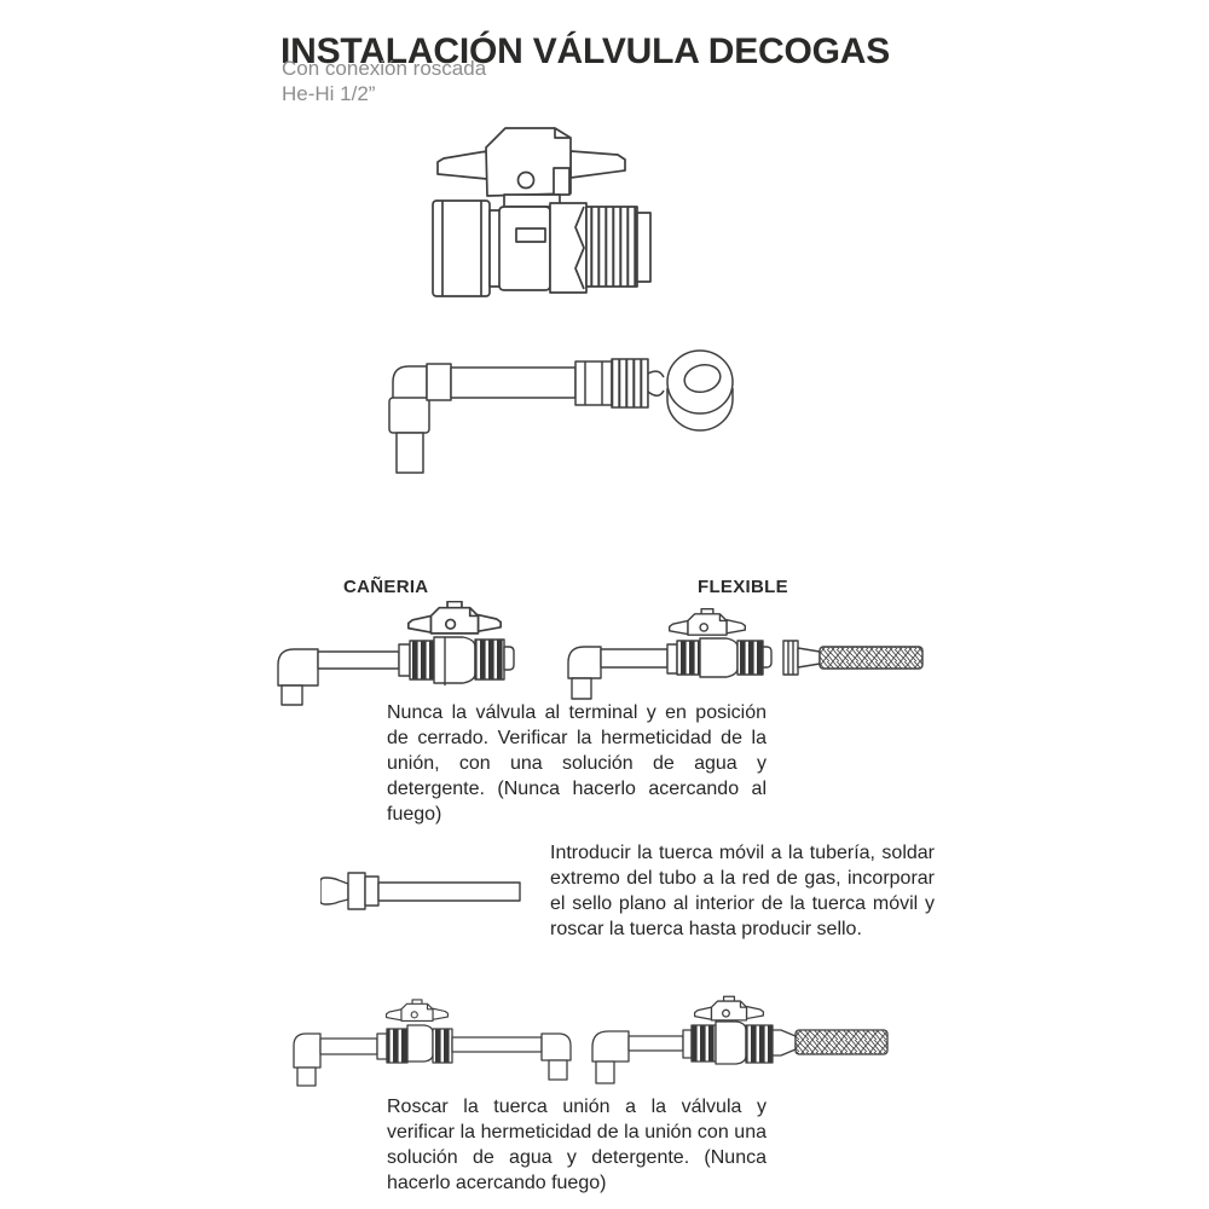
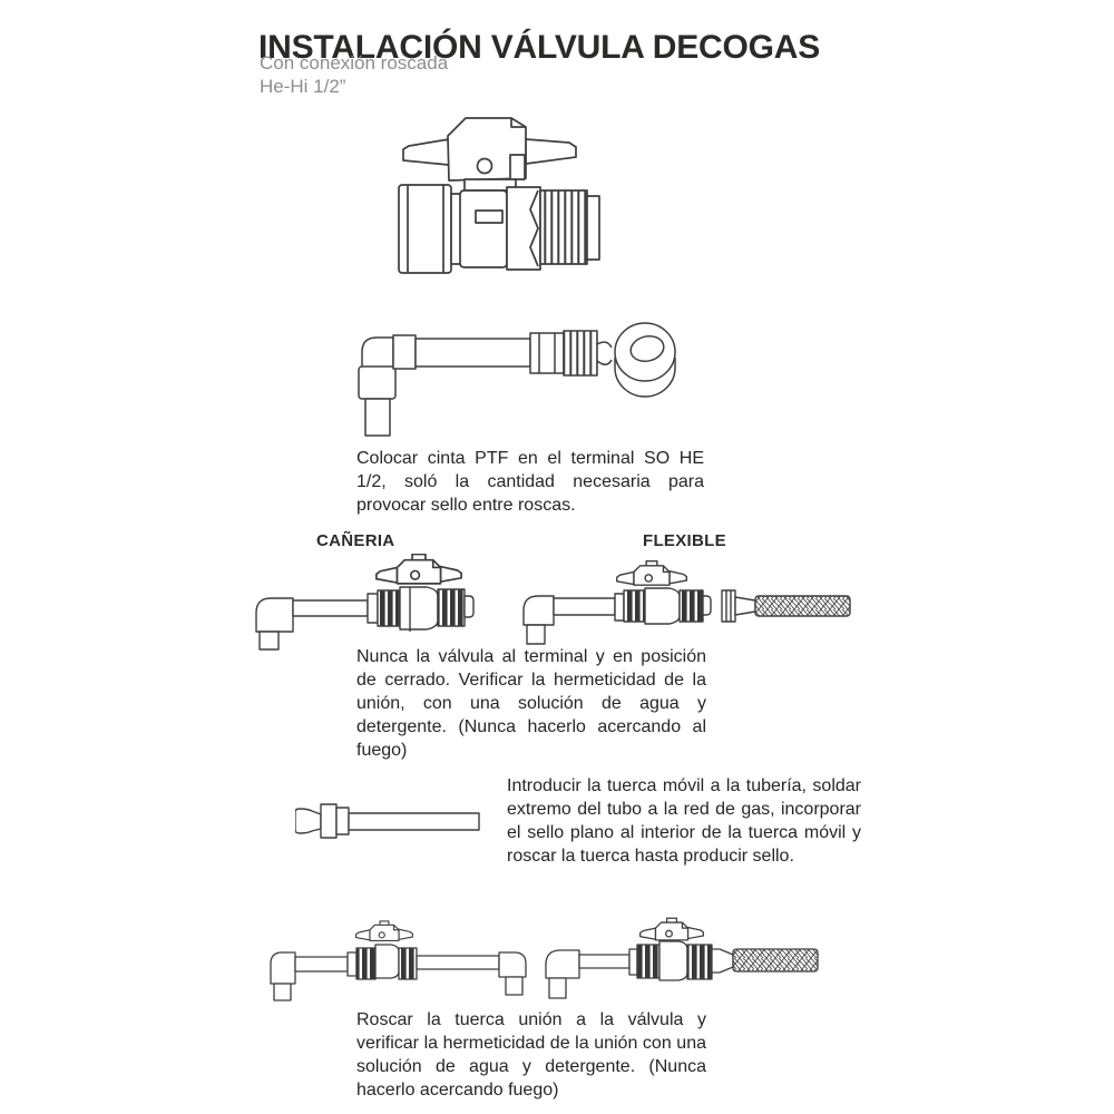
  INSTALACIÓN VÁLVULA DECOGAS
  Con conexión roscada
  He-Hi 1/2”
+ Colocar cinta PTF en el terminal SO HE 1/2, soló la cantidad necesaria para provocar sello entre roscas.
  CAÑERIA
  FLEXIBLE
  Nunca la válvula al terminal y en posición de cerrado. Verificar la hermeticidad de la unión, con una solución de agua y detergente. (Nunca hacerlo acercando al fuego)
  Introducir la tuerca móvil a la tubería, soldar extremo del tubo a la red de gas, incorporar el sello plano al interior de la tuerca móvil y roscar la tuerca hasta producir sello.
  Roscar la tuerca unión a la válvula y verificar la hermeticidad de la unión con una solución de agua y detergente. (Nunca hacerlo acercando fuego)
